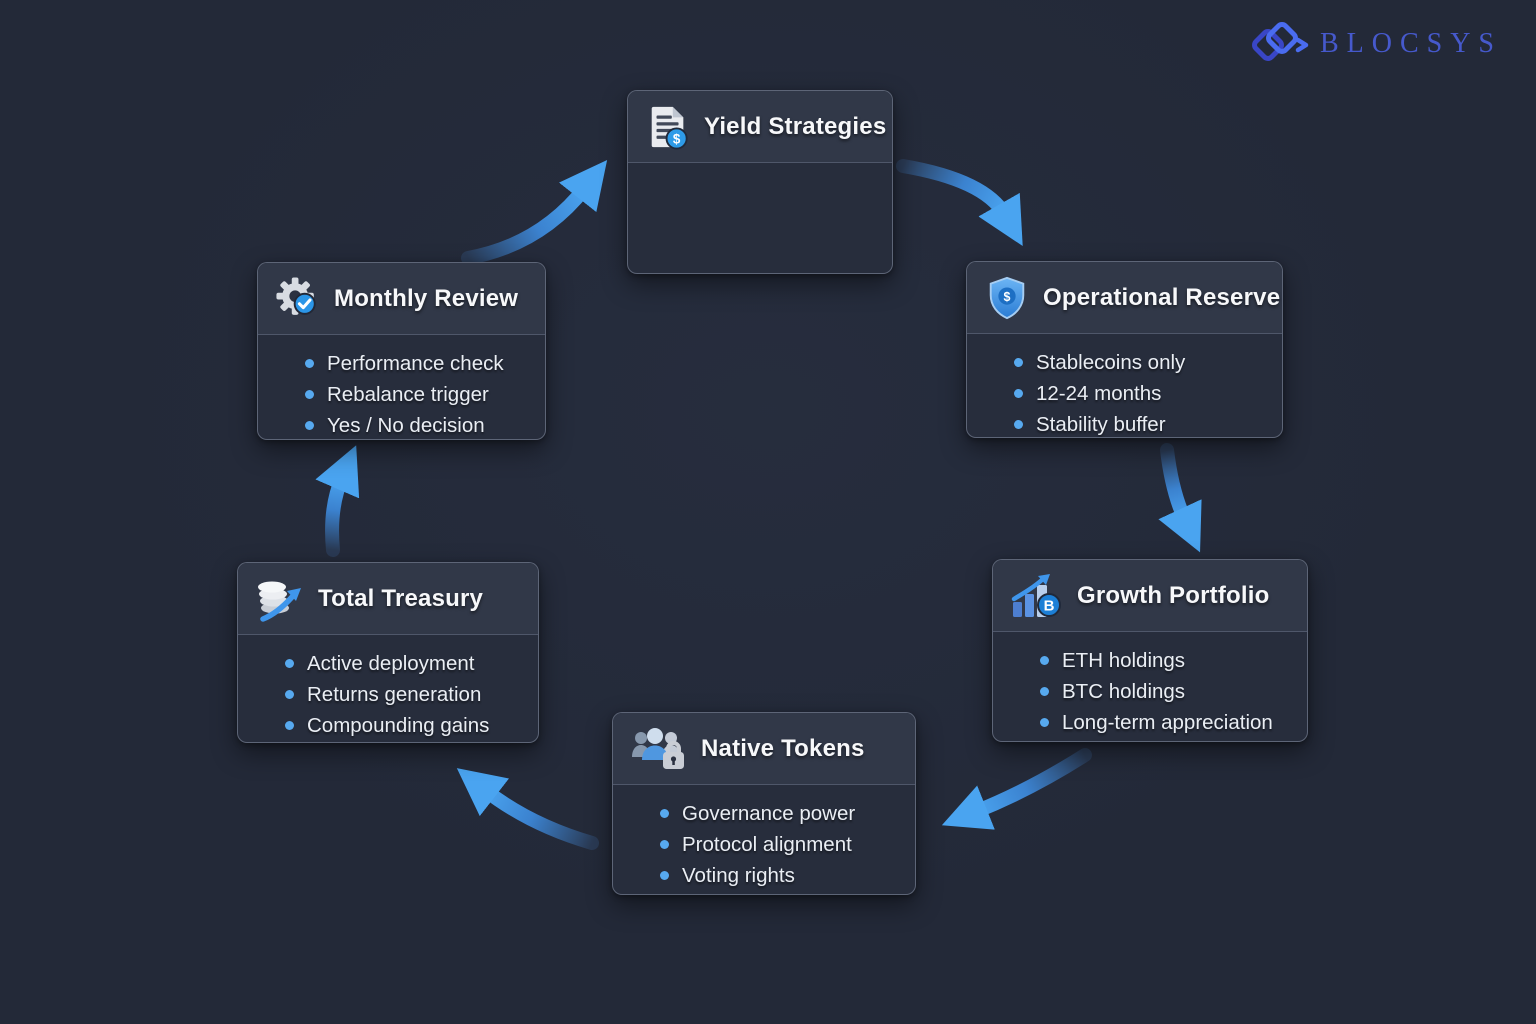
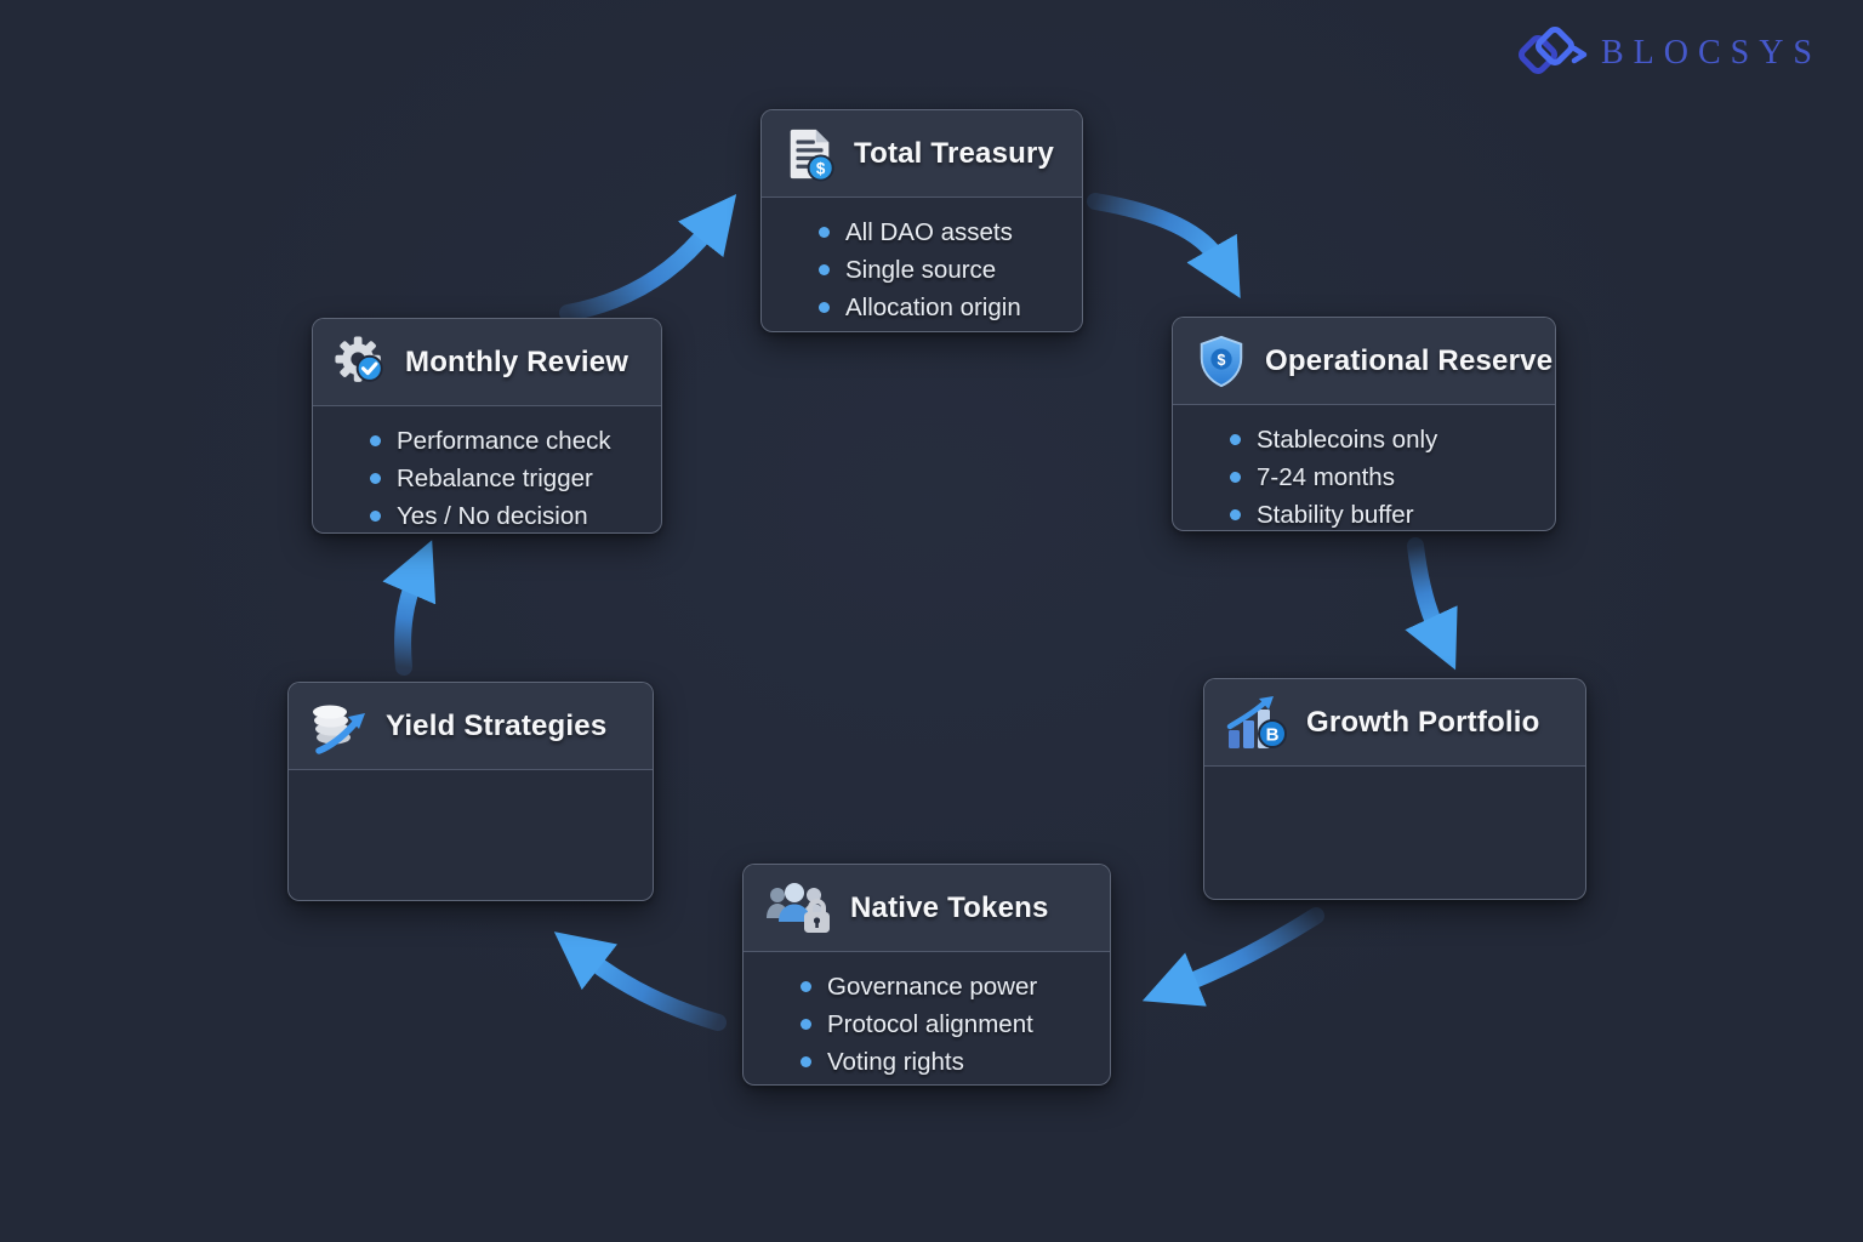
  BLOCSYS
  $
- Yield Strategies
+ Total Treasury
+ All DAO assets
+ Single source
+ Allocation origin
  $
  Operational Reserve
  Stablecoins only
- 12-24 months
+ 7-24 months
  Stability buffer
  B
  Growth Portfolio
- ETH holdings
- BTC holdings
- Long-term appreciation
  Native Tokens
  Governance power
  Protocol alignment
  Voting rights
- Total Treasury
+ Yield Strategies
- Active deployment
- Returns generation
- Compounding gains
  Monthly Review
  Performance check
  Rebalance trigger
  Yes / No decision
